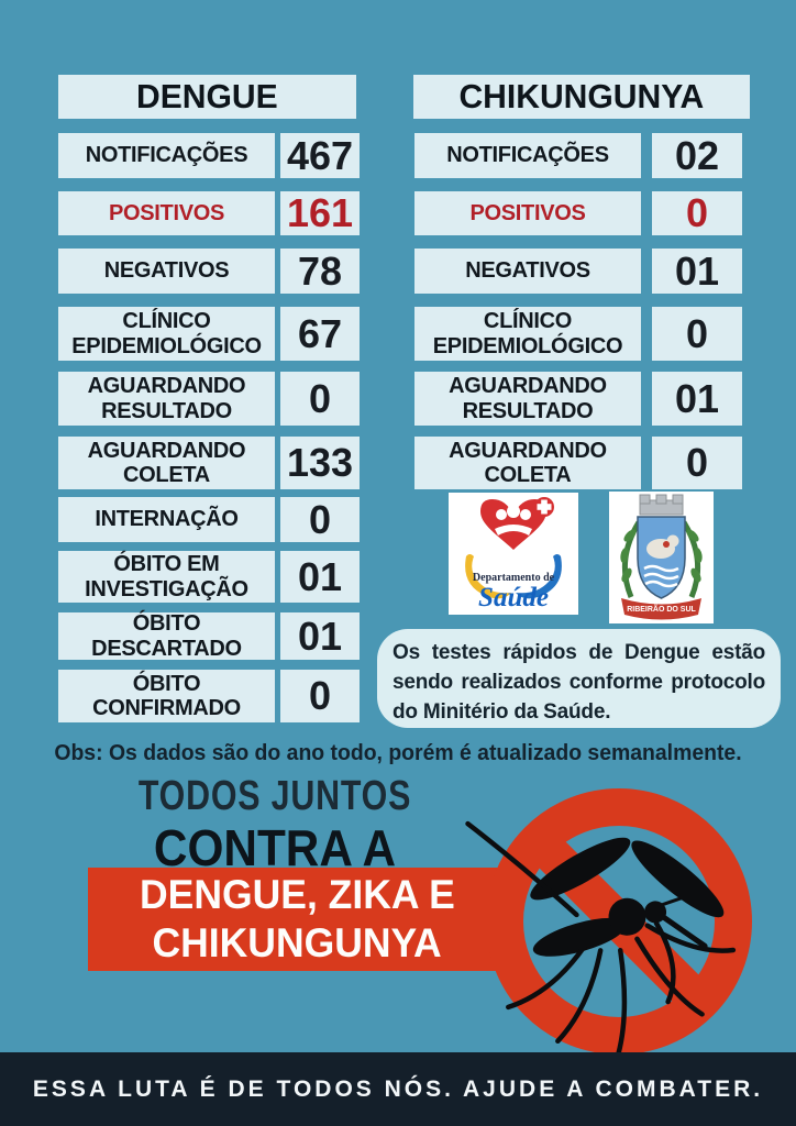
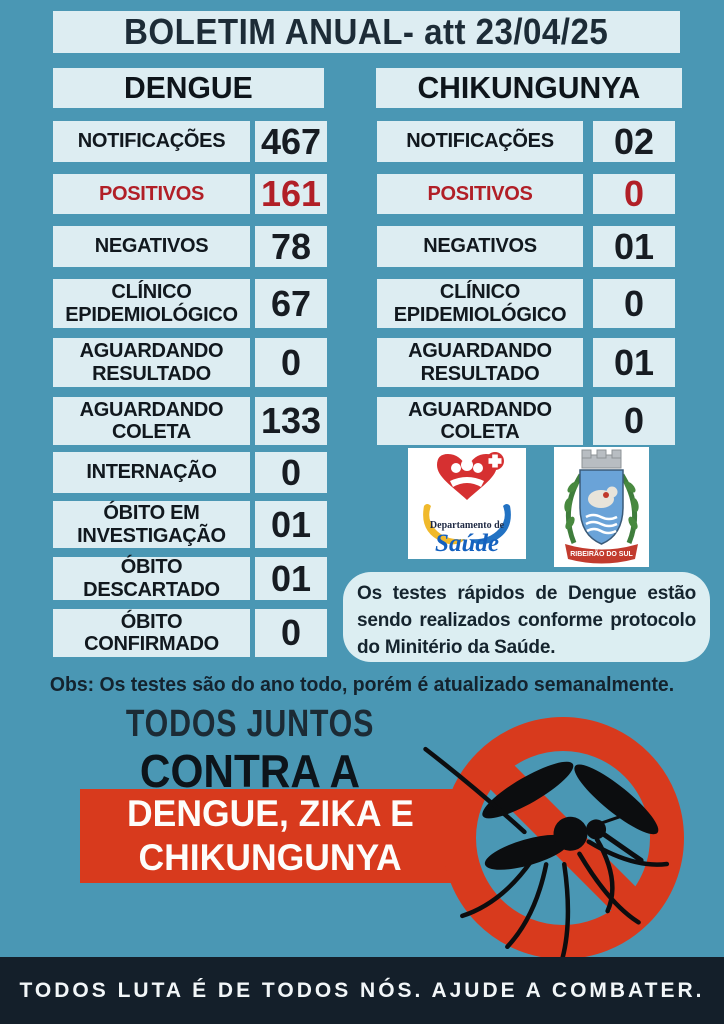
+ BOLETIM ANUAL- att 23/04/25
  DENGUE
  CHIKUNGUNYA
  NOTIFICAÇÕES
  467
  POSITIVOS
  161
  NEGATIVOS
  78
  CLÍNICO
  EPIDEMIOLÓGICO
  67
  AGUARDANDO
  RESULTADO
  0
  AGUARDANDO
  COLETA
  133
  INTERNAÇÃO
  0
  ÓBITO EM
  INVESTIGAÇÃO
  01
  ÓBITO DESCARTADO
  01
  ÓBITO CONFIRMADO
  0
  NOTIFICAÇÕES
  02
  POSITIVOS
  0
  NEGATIVOS
  01
  CLÍNICO
  EPIDEMIOLÓGICO
  0
  AGUARDANDO
  RESULTADO
  01
  AGUARDANDO
  COLETA
  0
  Departamento de
  Saúde
  Os testes rápidos de Dengue estão sendo realizados conforme protocolo do Minitério da Saúde.
- Obs: Os dados são do ano todo, porém é atualizado semanalmente.
+ Obs: Os testes são do ano todo, porém é atualizado semanalmente.
  TODOS JUNTOS
  CONTRA A
  DENGUE, ZIKA E
  CHIKUNGUNYA
- ESSA LUTA É DE TODOS NÓS. AJUDE A COMBATER.
+ TODOS LUTA É DE TODOS NÓS. AJUDE A COMBATER.
